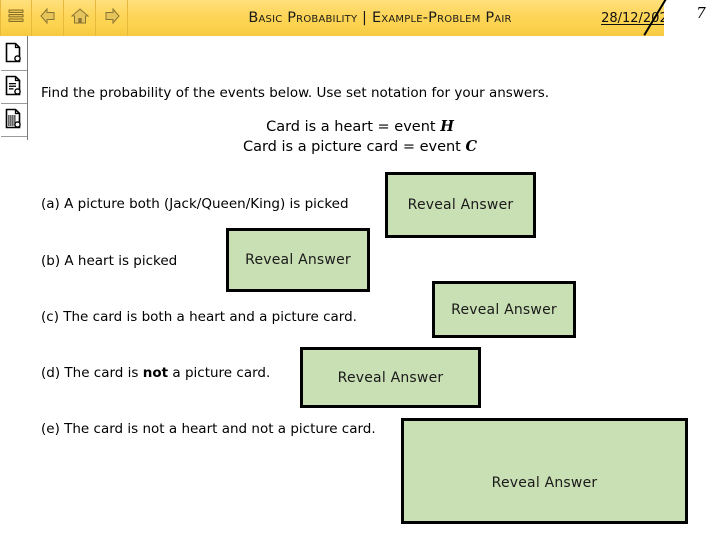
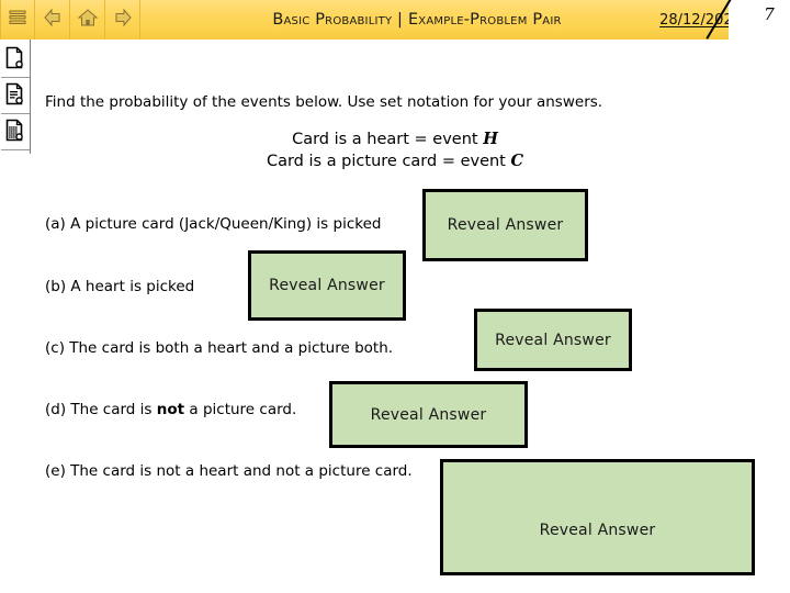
  Basic Probability | Example-Problem Pair
  28/12/2
  7
  Find the probability of the events below. Use set notation for your answers.
  Card is a heart = event H
  Card is a picture card = event C
- (a) A picture both (Jack/Queen/King) is picked
+ (a) A picture card (Jack/Queen/King) is picked
  (b) A heart is picked
- (c) The card is both a heart and a picture card.
+ (c) The card is both a heart and a picture both.
  (d) The card is not a picture card.
  (e) The card is not a heart and not a picture card.
  Reveal Answer
  Reveal Answer
  Reveal Answer
  Reveal Answer
  Reveal Answer
